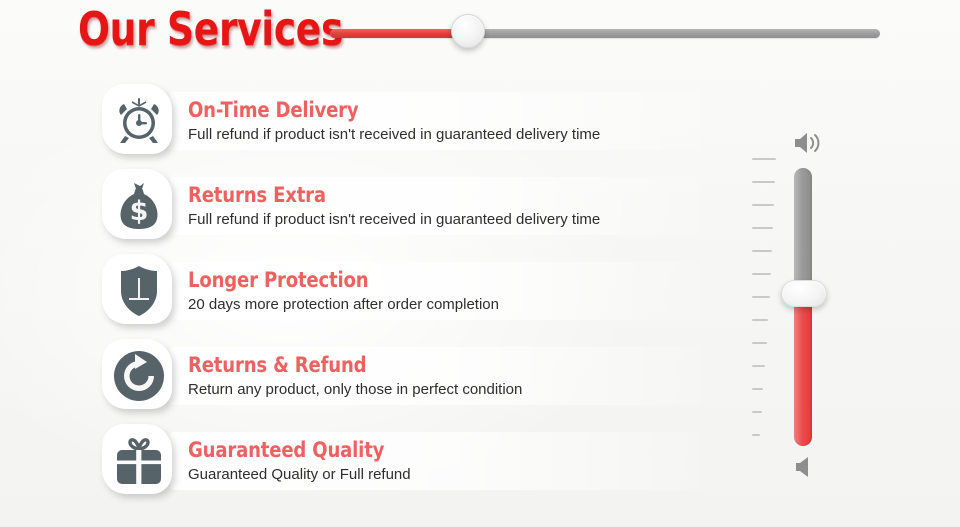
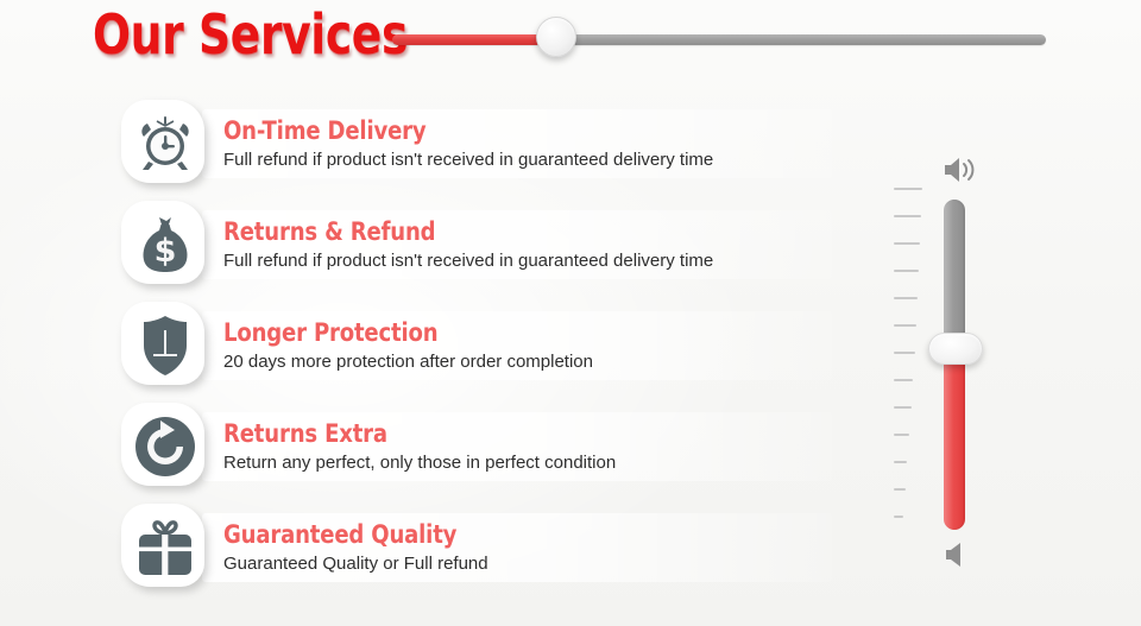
  Our Service
  On-Time Delivery
  Full refund if product isn't received in guaranteed delivery time
  $
- Returns Extra
+ Returns & Refund
  Full refund if product isn't received in guaranteed delivery time
  Longer Protection
  20 days more protection after order completion
- Returns & Refund
+ Returns Extra
- Return any product, only those in perfect condition
+ Return any perfect, only those in perfect condition
  Guaranteed Quality
  Guaranteed Quality or Full refund
